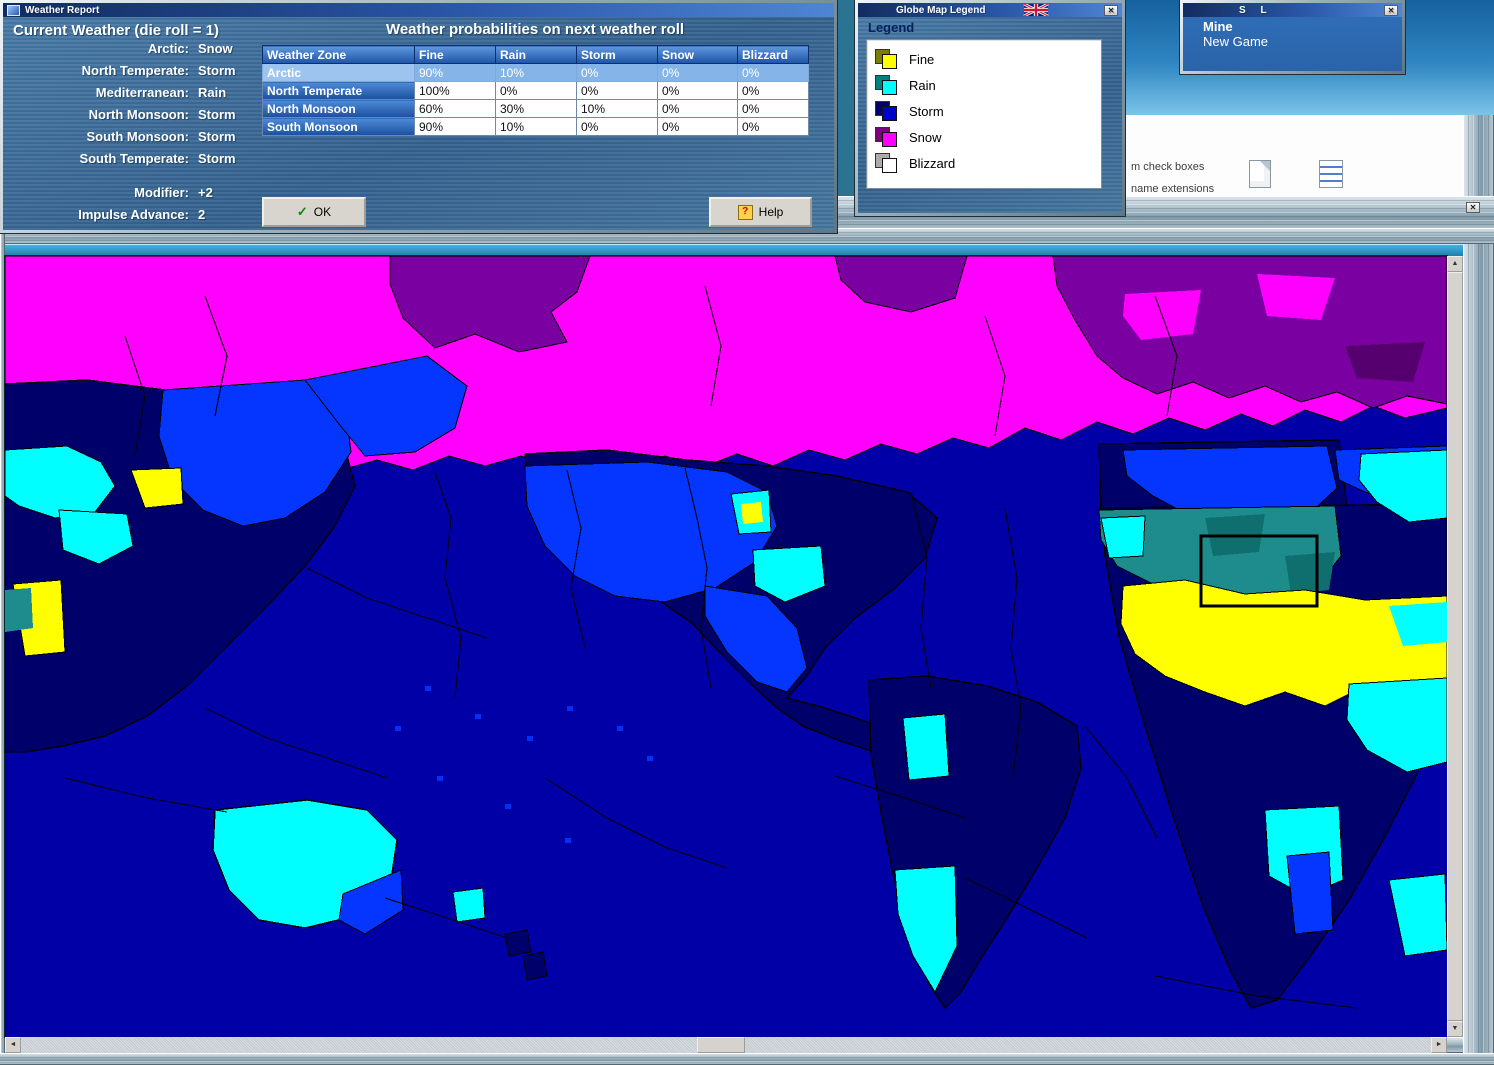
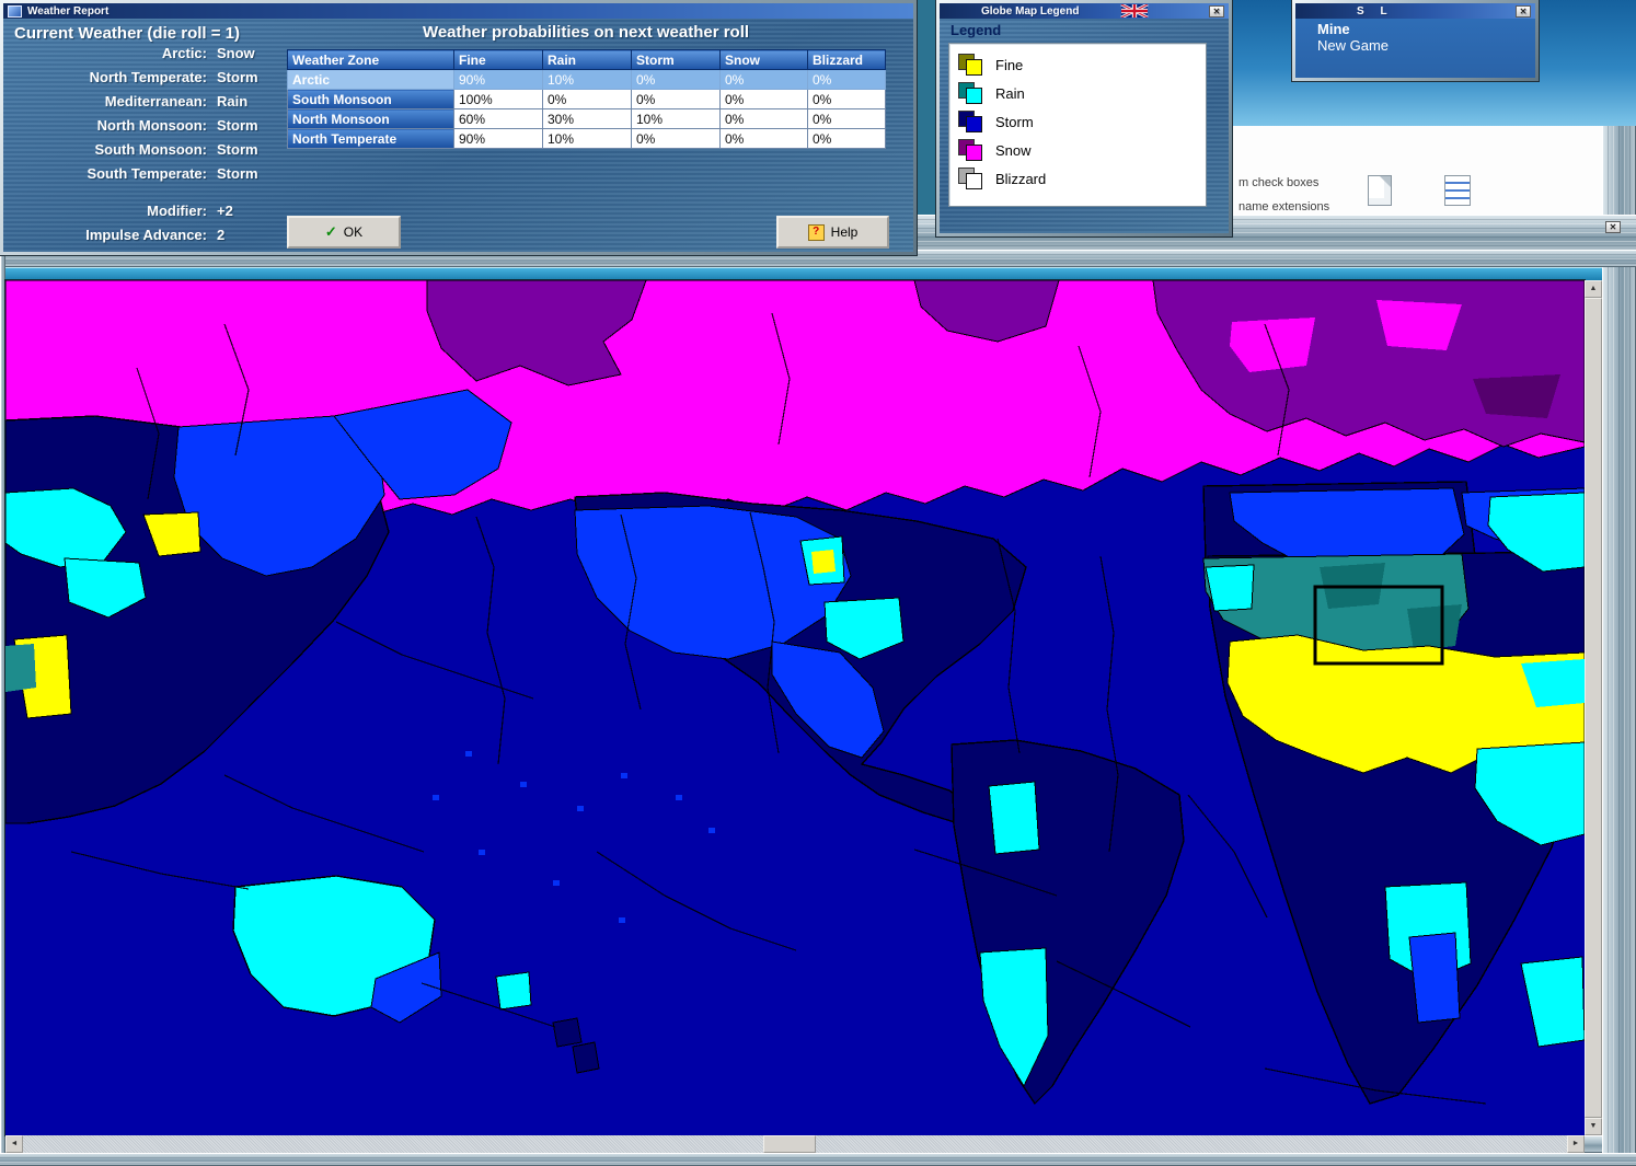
  ✕
  Weather Report
  Current Weather (die roll = 1)
  Arctic:
  Snow
  North Temperate:
  Storm
  Mediterranean:
  Rain
  North Monsoon:
  Storm
  South Monsoon:
  Storm
  South Temperate:
  Storm
  Modifier:
  +2
  Impulse Advance:
  2
  Weather probabilities on next weather roll
  Weather Zone	Fine	Rain	Storm	Snow	Blizzard
  Arctic	90%	10%	0%	0%	0%
- North Temperate	100%	0%	0%	0%	0%
+ South Monsoon	100%	0%	0%	0%	0%
  North Monsoon	60%	30%	10%	0%	0%
- South Monsoon	90%	10%	0%	0%	0%
+ North Temperate	90%	10%	0%	0%	0%
  ✓
  OK
  ?
  Help
  Globe Map Legend
  ✕
  Legend
  Fine
  Rain
  Storm
  Snow
  Blizzard
  S L
  ✕
  Mine
  New Game
  m check boxes
  name extensions
